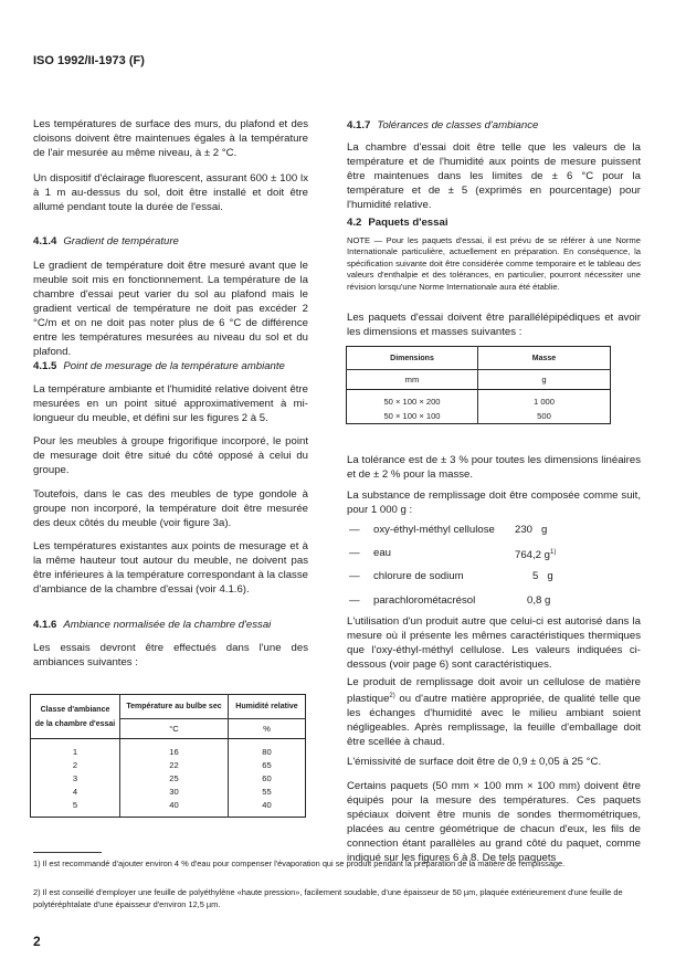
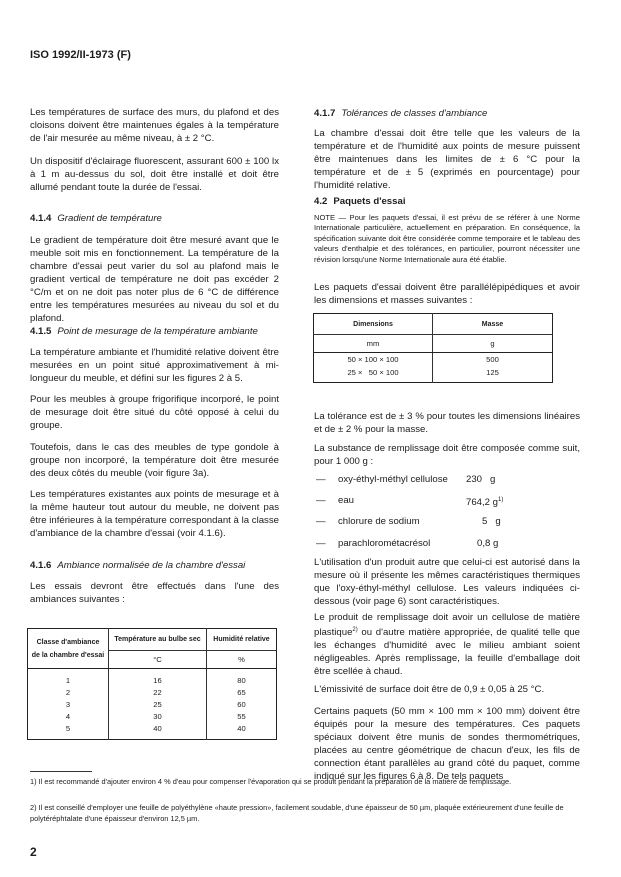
  ISO 1992/II-1973 (F)
  Les températures de surface des murs, du plafond et des cloisons doivent être maintenues égales à la température de l'air mesurée au même niveau, à ± 2 °C.
  Un dispositif d'éclairage fluorescent, assurant 600 ± 100 lx à 1 m au-dessus du sol, doit être installé et doit être allumé pendant toute la durée de l'essai.
  4.1.4 Gradient de température
  Le gradient de température doit être mesuré avant que le meuble soit mis en fonctionnement. La température de la chambre d'essai peut varier du sol au plafond mais le gradient vertical de température ne doit pas excéder 2 °C/m et on ne doit pas noter plus de 6 °C de différence entre les températures mesurées au niveau du sol et du plafond.
  4.1.5 Point de mesurage de la température ambiante
  La température ambiante et l'humidité relative doivent être mesurées en un point situé approximativement à mi-longueur du meuble, et défini sur les figures 2 à 5.
  Pour les meubles à groupe frigorifique incorporé, le point de mesurage doit être situé du côté opposé à celui du groupe.
  Toutefois, dans le cas des meubles de type gondole à groupe non incorporé, la température doit être mesurée des deux côtés du meuble (voir figure 3a).
  Les températures existantes aux points de mesurage et à la même hauteur tout autour du meuble, ne doivent pas être inférieures à la température correspondant à la classe d'ambiance de la chambre d'essai (voir 4.1.6).
  4.1.6 Ambiance normalisée de la chambre d'essai
  Les essais devront être effectués dans l'une des ambiances suivantes :
  °C	%
  1	16	80
  2	22	65
  3	25	60
  4	30	55
  5	40	40
  4.1.7 Tolérances de classes d'ambiance
  La chambre d'essai doit être telle que les valeurs de la température et de l'humidité aux points de mesure puissent être maintenues dans les limites de ± 6 °C pour la température et de ± 5 (exprimés en pourcentage) pour l'humidité relative.
  4.2 Paquets d'essai
  NOTE — Pour les paquets d'essai, il est prévu de se référer à une Norme Internationale particulière, actuellement en préparation. En conséquence, la spécification suivante doit être considérée comme temporaire et le tableau des valeurs d'enthalpie et des tolérances, en particulier, pourront nécessiter une révision lorsqu'une Norme Internationale aura été établie.
  Les paquets d'essai doivent être parallélépipédiques et avoir les dimensions et masses suivantes :
  mm	g
- 50 × 100 × 200	1 000
  50 × 100 × 100	500
+ 25 × 50 × 100	125
  La tolérance est de ± 3 % pour toutes les dimensions linéaires et de ± 2 % pour la masse.
  La substance de remplissage doit être composée comme suit, pour 1 000 g :
  —
  oxy-éthyl-méthyl cellulose
  230 g
  —
  eau
  764,2 g
  —
  chlorure de sodium
  5 g
  —
  parachlorométacrésol
  0,8 g
  L'utilisation d'un produit autre que celui-ci est autorisé dans la mesure où il présente les mêmes caractéristiques thermiques que l'oxy-éthyl-méthyl cellulose. Les valeurs indiquées ci-dessous (voir page 6) sont caractéristiques.
  Le produit de remplissage doit avoir un cellulose de matière plastique ou d'autre matière appropriée, de qualité telle que les échanges d'humidité avec le milieu ambiant soient négligeables. Après remplissage, la feuille d'emballage doit être scellée à chaud.
  L'émissivité de surface doit être de 0,9 ± 0,05 à 25 °C.
  Certains paquets (50 mm × 100 mm × 100 mm) doivent être équipés pour la mesure des températures. Ces paquets spéciaux doivent être munis de sondes thermométriques, placées au centre géométrique de chacun d'eux, les fils de connection étant parallèles au grand côté du paquet, comme indiqué sur les figures 6 à 8. De tels paquets
  1) Il est recommandé d'ajouter environ 4 % d'eau pour compenser l'évaporation qui se produit pendant la préparation de la matière de remplissage.
  2) Il est conseillé d'employer une feuille de polyéthylène «haute pression», facilement soudable, d'une épaisseur de 50 µm, plaquée extérieurement d'une feuille de polytéréphtalate d'une épaisseur d'environ 12,5 µm.
  2
